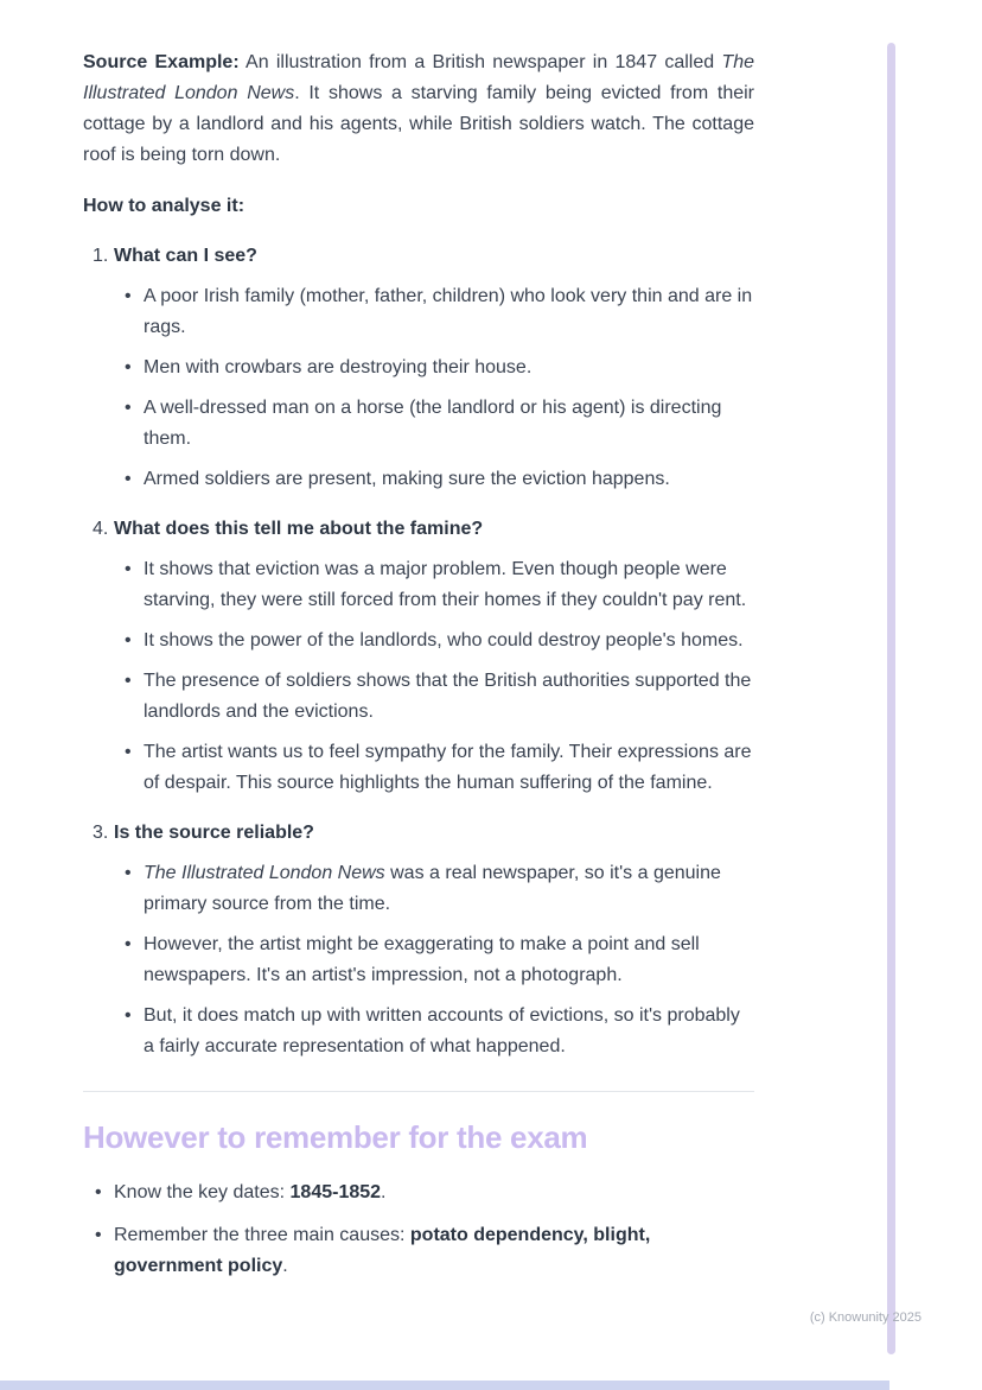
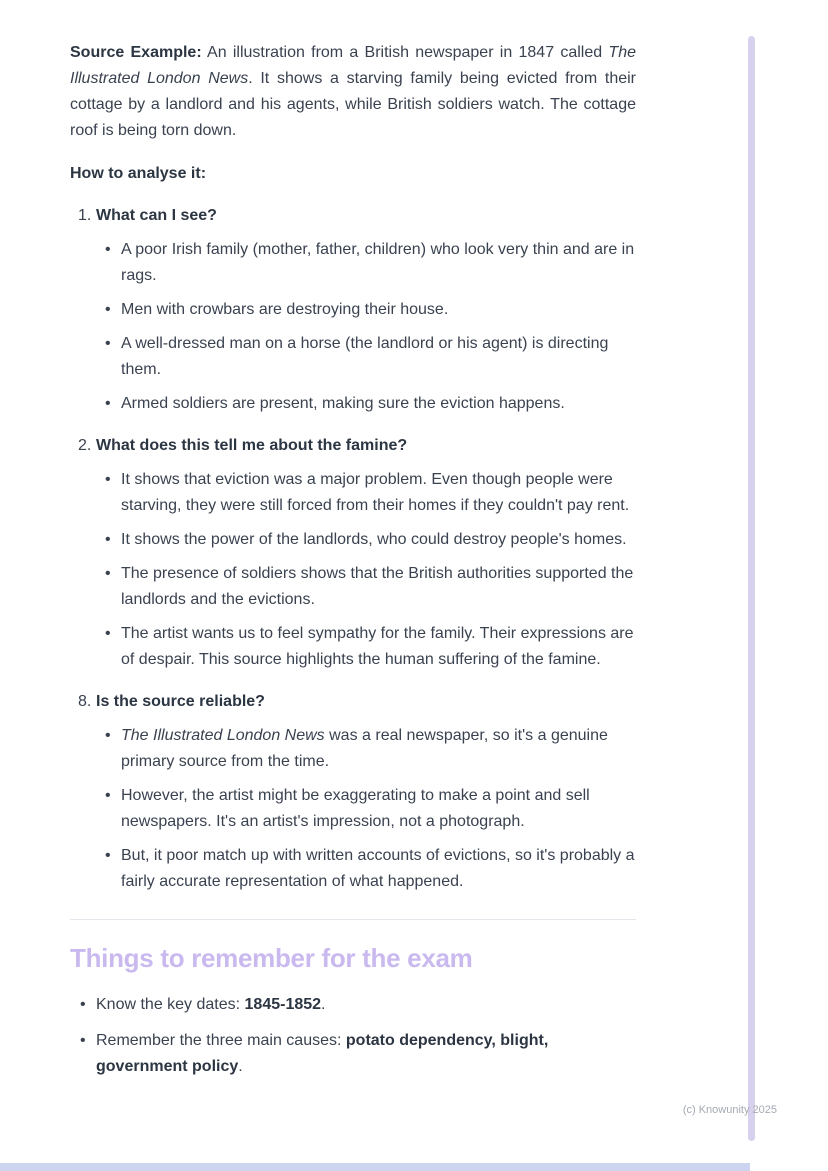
  Source Example: An illustration from a British newspaper in 1847 called The Illustrated London News. It shows a starving family being evicted from their cottage by a landlord and his agents, while British soldiers watch. The cottage roof is being torn down.
  How to analyse it:
  1.
  What can I see?
  A poor Irish family (mother, father, children) who look very thin and are in rags.
  Men with crowbars are destroying their house.
  A well-dressed man on a horse (the landlord or his agent) is directing them.
  Armed soldiers are present, making sure the eviction happens.
- 4.
+ 2.
  What does this tell me about the famine?
  It shows that eviction was a major problem. Even though people were starving, they were still forced from their homes if they couldn't pay rent.
  It shows the power of the landlords, who could destroy people's homes.
  The presence of soldiers shows that the British authorities supported the landlords and the evictions.
  The artist wants us to feel sympathy for the family. Their expressions are of despair. This source highlights the human suffering of the famine.
- 3.
+ 8.
  Is the source reliable?
  The Illustrated London News was a real newspaper, so it's a genuine primary source from the time.
  However, the artist might be exaggerating to make a point and sell newspapers. It's an artist's impression, not a photograph.
- But, it does match up with written accounts of evictions, so it's probably a fairly accurate representation of what happened.
+ But, it poor match up with written accounts of evictions, so it's probably a fairly accurate representation of what happened.
- However to remember for the exam
+ Things to remember for the exam
  Know the key dates: 1845-1852.
  Remember the three main causes: potato dependency, blight, government policy.
  (c) Knowunity 2025
